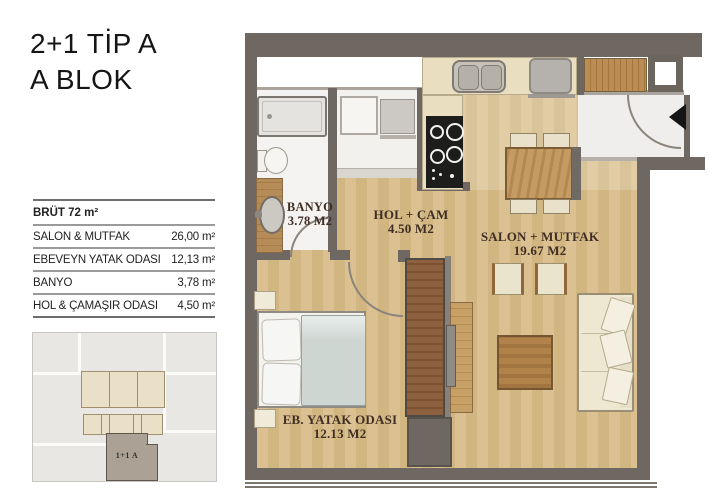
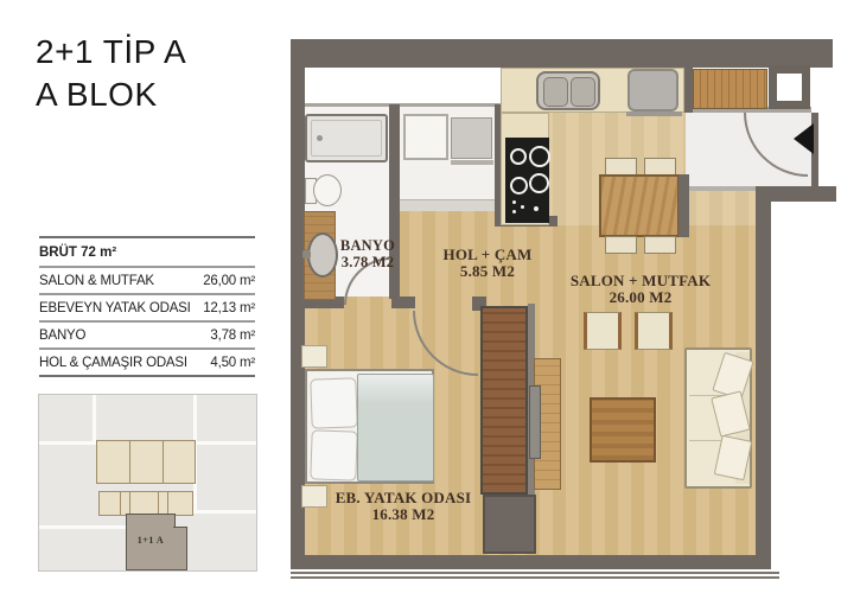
  2+1 TİP A
  A BLOK
  BRÜT 72 m²
  SALON & MUTFAK
  26,00 m²
  EBEVEYN YATAK ODASI
  12,13 m²
  BANYO
  3,78 m²
  HOL & ÇAMAŞIR ODASI
  4,50 m²
  1+1 A
  BANYO
  3.78 M2
  HOL + ÇAM
- 4.50 M2
+ 5.85 M2
  SALON + MUTFAK
- 19.67 M2
+ 26.00 M2
  EB. YATAK ODASI
- 12.13 M2
+ 16.38 M2
